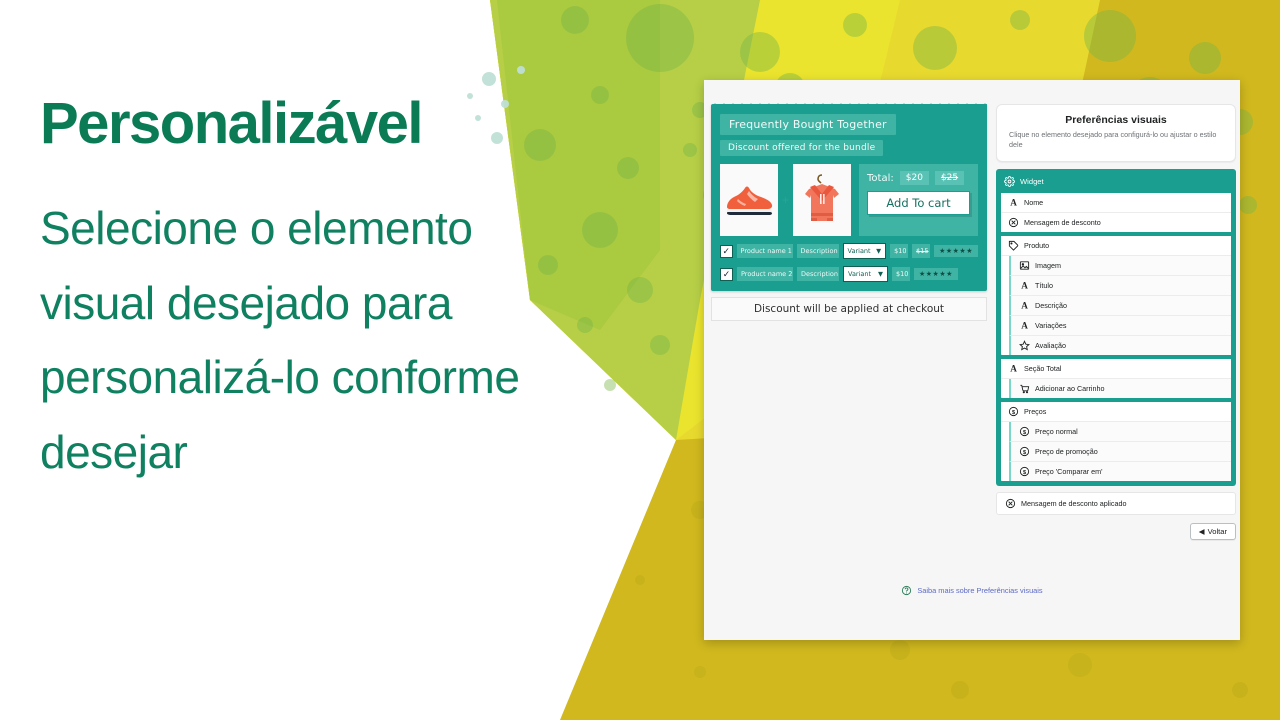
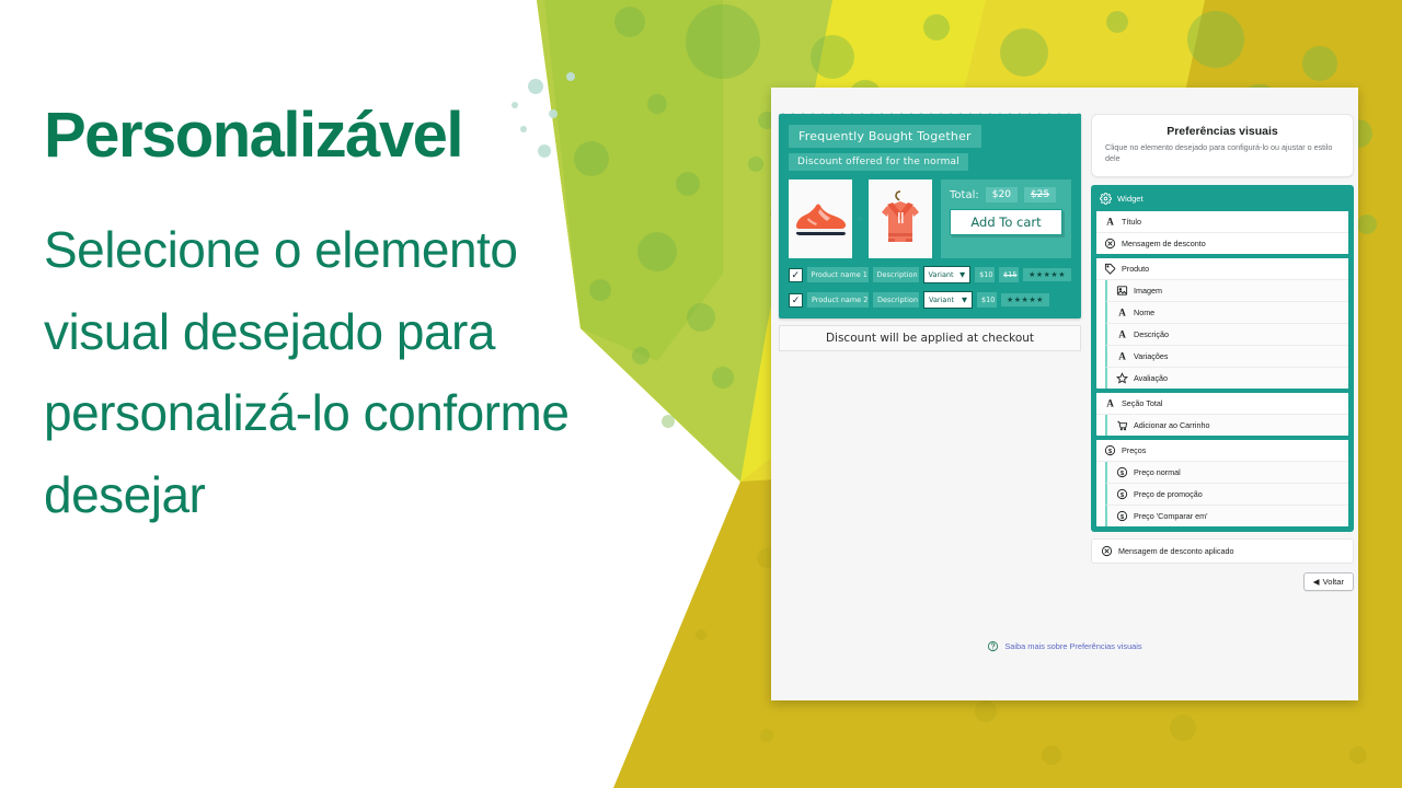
  Personalizável
  Selecione o elemento visual desejado para personalizá-lo conforme desejar
  Frequently Bought Together
- Discount offered for the bundle
+ Discount offered for the normal
  Total:
  $20
  $25
  Add To cart
  ✓
  Product name 1
  Description
  Variant
  ▼
  $10
  $15
  ✓
  Product name 2
  Description
  Variant
  ▼
  $10
  Discount will be applied at checkout
  Preferências visuais
  Clique no elemento desejado para configurá-lo ou ajustar o estilo dele
  Widget
  A
- Nome
+ Título
  Mensagem de desconto
  Produto
  Imagem
  A
- Título
+ Nome
  A
  Descrição
  A
  Variações
  Avaliação
  A
  Seção Total
  Adicionar ao Carrinho
  Preços
  Preço normal
  Preço de promoção
  Preço 'Comparar em'
  Mensagem de desconto aplicado
  ◀
  Voltar
  Saiba mais sobre Preferências visuais
